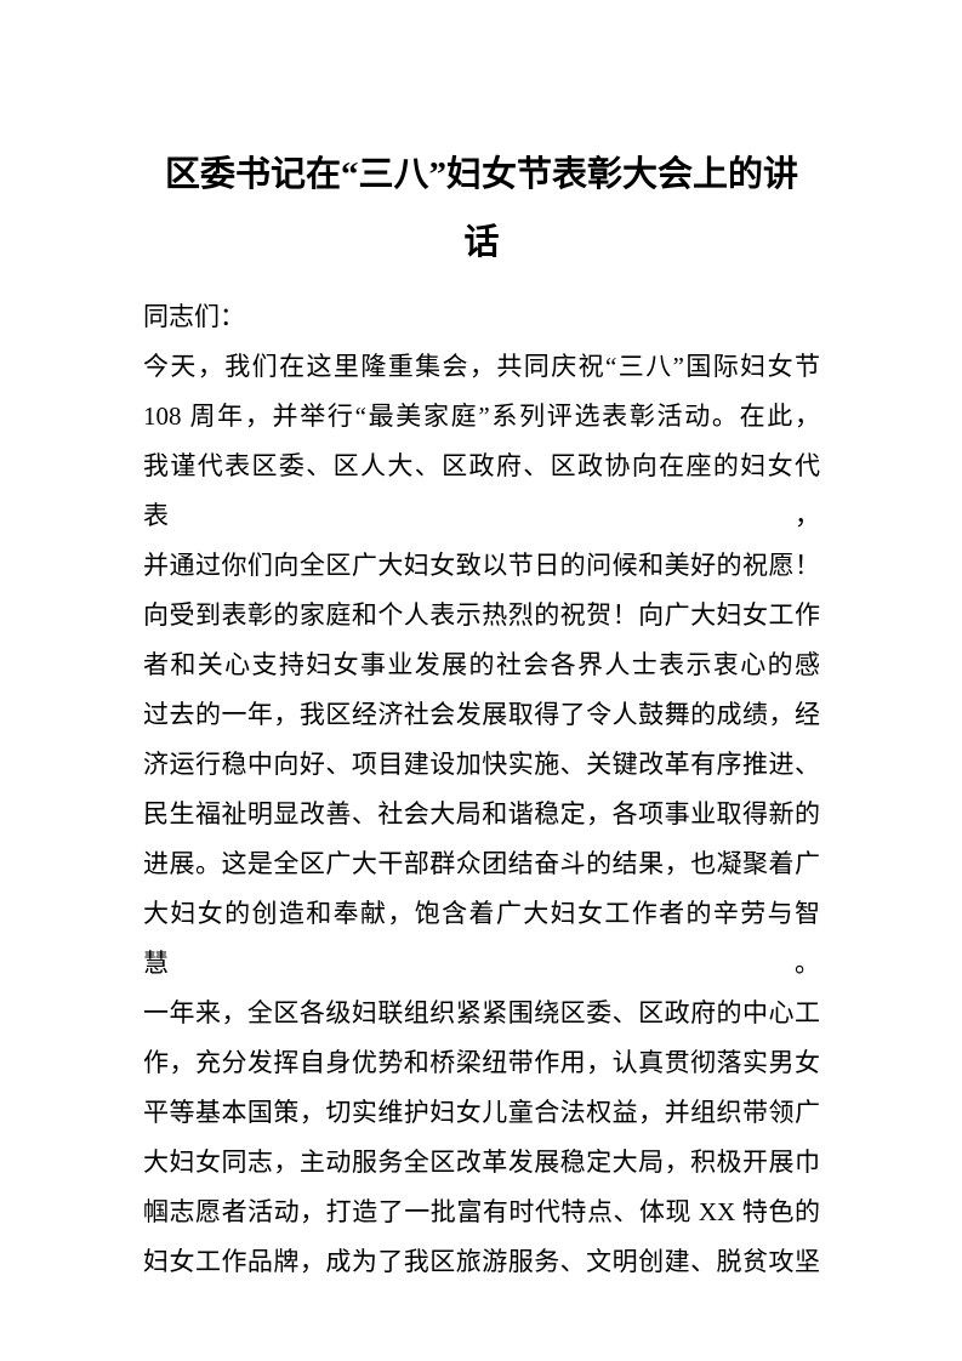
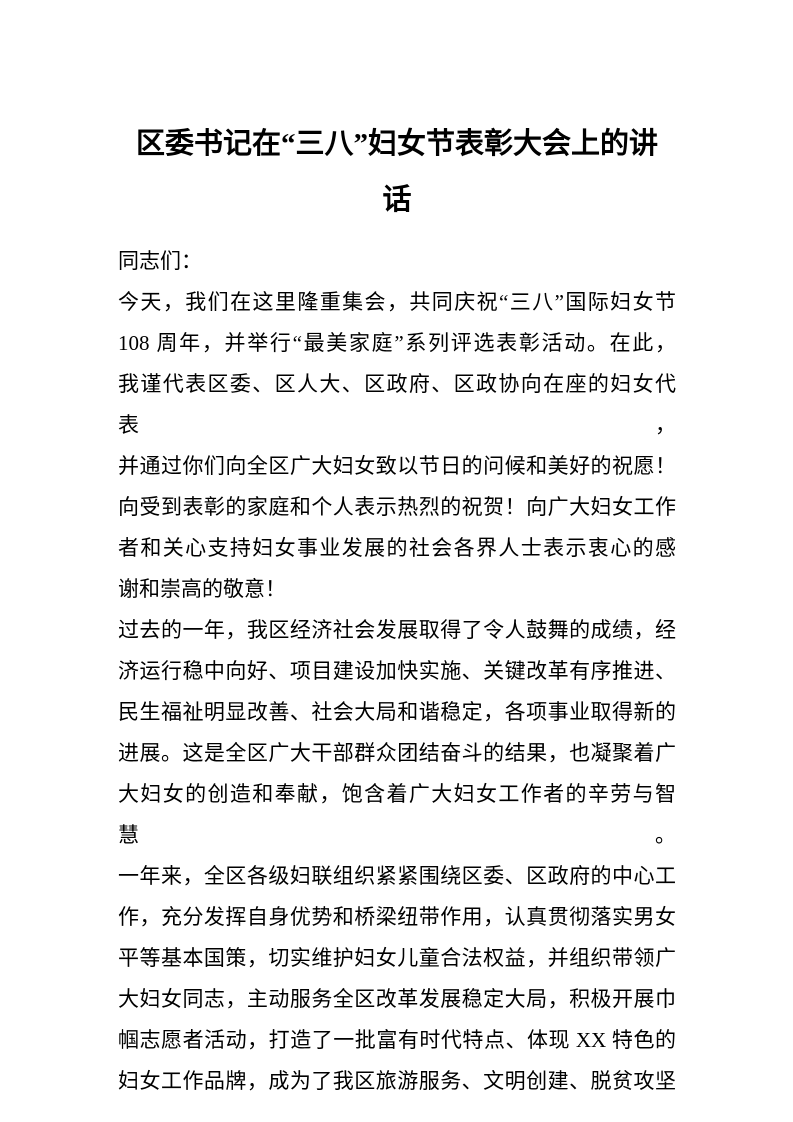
  区委书记在“三八”妇女节表彰大会上的讲
  话
  同志们：
  今天，我们在这里隆重集会，共同庆祝“三八”国际妇女节
  108 周年，并举行“最美家庭”系列评选表彰活动。在此，
  我谨代表区委、区人大、区政府、区政协向在座的妇女代表，
  并通过你们向全区广大妇女致以节日的问候和美好的祝愿！
  向受到表彰的家庭和个人表示热烈的祝贺！向广大妇女工作
  者和关心支持妇女事业发展的社会各界人士表示衷心的感
+ 谢和崇高的敬意！
  过去的一年，我区经济社会发展取得了令人鼓舞的成绩，经
  济运行稳中向好、项目建设加快实施、关键改革有序推进、
  民生福祉明显改善、社会大局和谐稳定，各项事业取得新的
  进展。这是全区广大干部群众团结奋斗的结果，也凝聚着广
  大妇女的创造和奉献，饱含着广大妇女工作者的辛劳与智慧。
  一年来，全区各级妇联组织紧紧围绕区委、区政府的中心工
  作，充分发挥自身优势和桥梁纽带作用，认真贯彻落实男女
  平等基本国策，切实维护妇女儿童合法权益，并组织带领广
  大妇女同志，主动服务全区改革发展稳定大局，积极开展巾
  帼志愿者活动，打造了一批富有时代特点、体现 XX 特色的
  妇女工作品牌，成为了我区旅游服务、文明创建、脱贫攻坚
